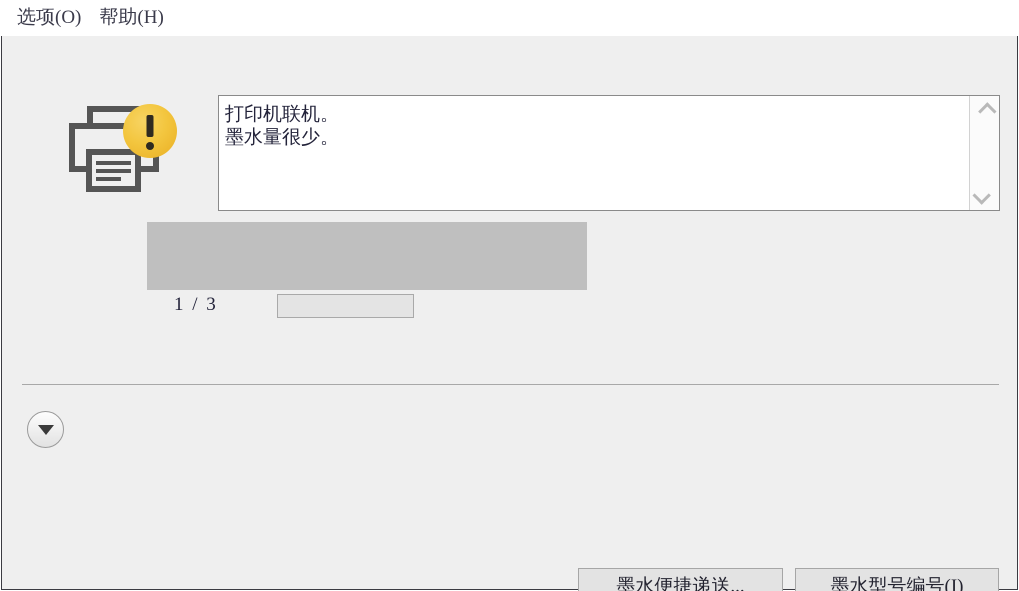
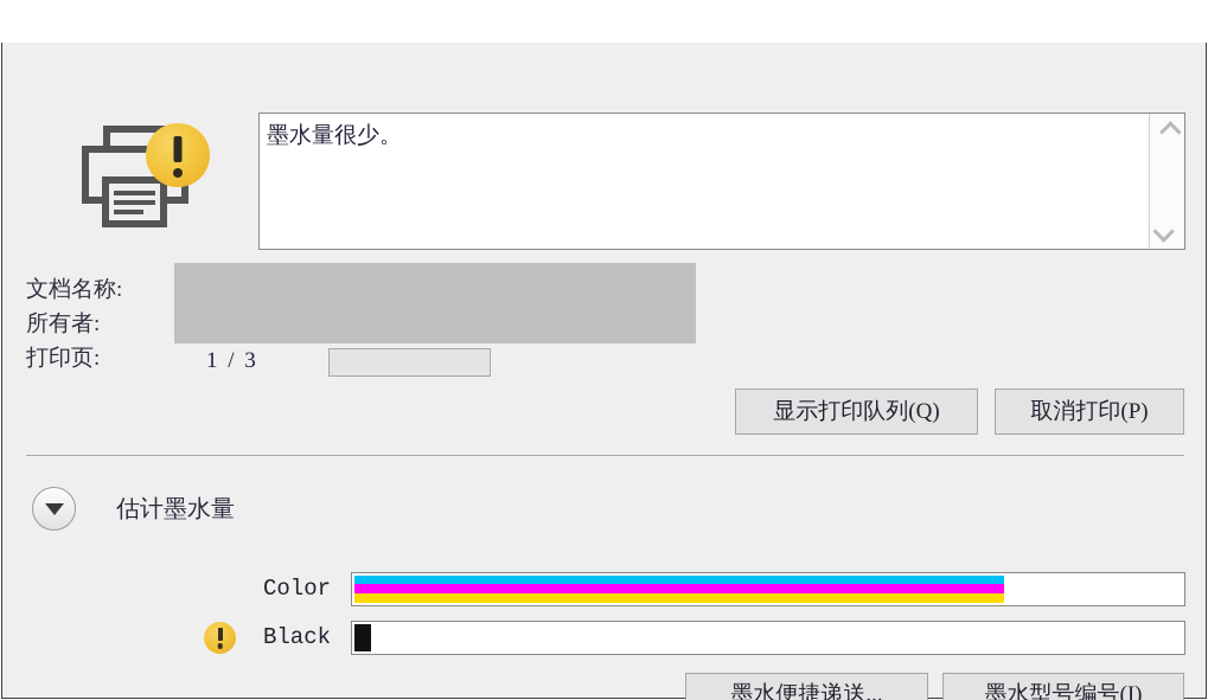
- 选项(O)
- 帮助(H)
- 打印机联机。
  墨水量很少。
+ 文档名称:
+ 所有者:
+ 打印页:
  1 / 3
+ 显示打印队列(Q)
+ 取消打印(P)
+ 估计墨水量
+ Color
+ Black
  墨水便捷递送...
  墨水型号编号(I)
